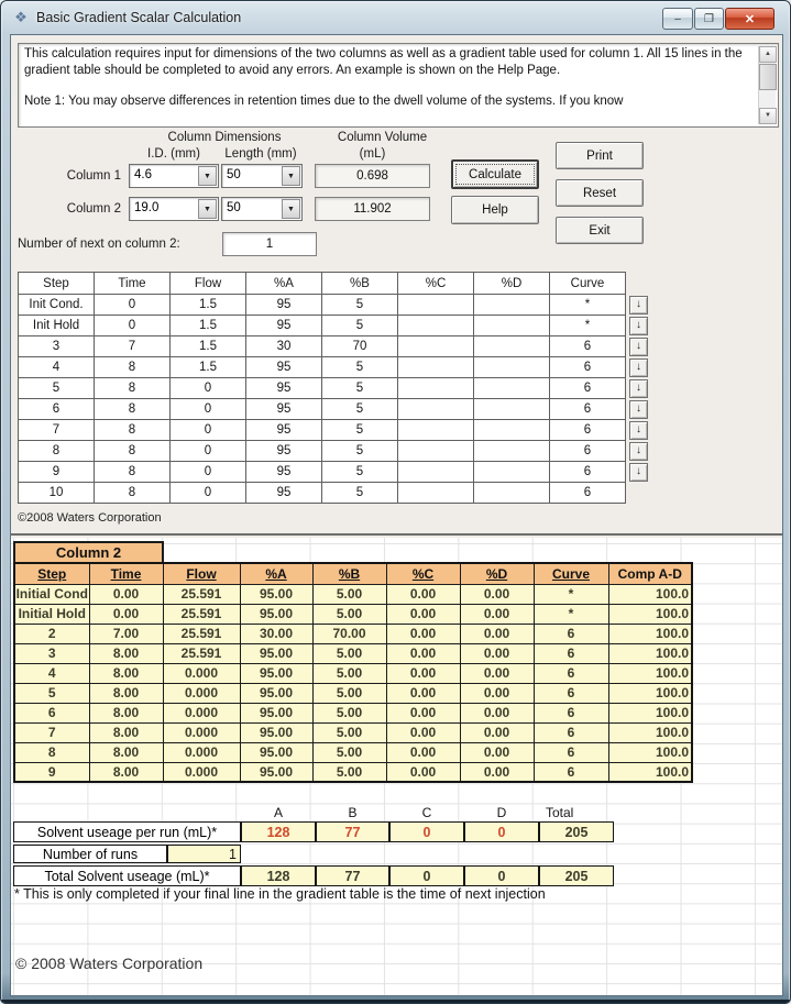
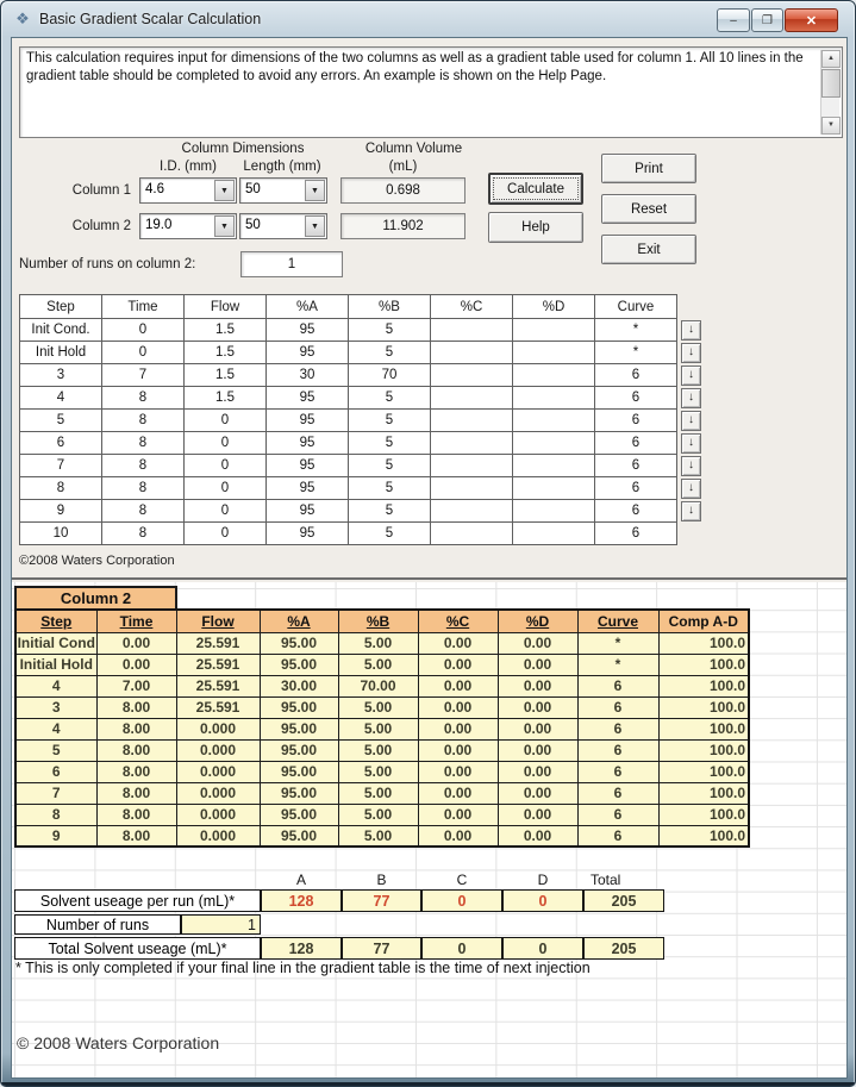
  ❖
  Basic Gradient Scalar Calculation
  –
  ❐
  ✕
- This calculation requires input for dimensions of the two columns as well as a gradient table used for column 1. All 15 lines in the gradient table should be completed to avoid any errors. An example is shown on the Help Page.
+ This calculation requires input for dimensions of the two columns as well as a gradient table used for column 1. All 10 lines in the gradient table should be completed to avoid any errors. An example is shown on the Help Page.
- Note 1: You may observe differences in retention times due to the dwell volume of the systems. If you know
  Column Dimensions
  Column Volume
  I.D. (mm)
  Length (mm)
  (mL)
  Column 1
  4.6
  50
  0.698
  Column 2
  19.0
  50
  11.902
  Calculate
  Help
  Print
  Reset
  Exit
- Number of next on column 2:
+ Number of runs on column 2:
  1
  Step	Time	Flow	%A	%B	%C	%D	Curve
  Init Cond.	0	1.5	95	5			*	↓
  Init Hold	0	1.5	95	5			*	↓
  3	7	1.5	30	70			6	↓
  4	8	1.5	95	5			6	↓
  5	8	0	95	5			6	↓
  6	8	0	95	5			6	↓
  7	8	0	95	5			6	↓
  8	8	0	95	5			6	↓
  9	8	0	95	5			6	↓
  10	8	0	95	5			6
  ©2008 Waters Corporation
  Column 2
  Step	Time	Flow	%A	%B	%C	%D	Curve	Comp A-D
  Initial Cond	0.00	25.591	95.00	5.00	0.00	0.00	*	100.0
  Initial Hold	0.00	25.591	95.00	5.00	0.00	0.00	*	100.0
- 2	7.00	25.591	30.00	70.00	0.00	0.00	6	100.0
+ 4	7.00	25.591	30.00	70.00	0.00	0.00	6	100.0
  3	8.00	25.591	95.00	5.00	0.00	0.00	6	100.0
  4	8.00	0.000	95.00	5.00	0.00	0.00	6	100.0
  5	8.00	0.000	95.00	5.00	0.00	0.00	6	100.0
  6	8.00	0.000	95.00	5.00	0.00	0.00	6	100.0
  7	8.00	0.000	95.00	5.00	0.00	0.00	6	100.0
  8	8.00	0.000	95.00	5.00	0.00	0.00	6	100.0
  9	8.00	0.000	95.00	5.00	0.00	0.00	6	100.0
  A
  B
  C
  D
  Total
  Solvent useage per run (mL)*
  128
  77
  0
  0
  205
  Number of runs
  1
  Total Solvent useage (mL)*
  128
  77
  0
  0
  205
  * This is only completed if your final line in the gradient table is the time of next injection
  © 2008 Waters Corporation
